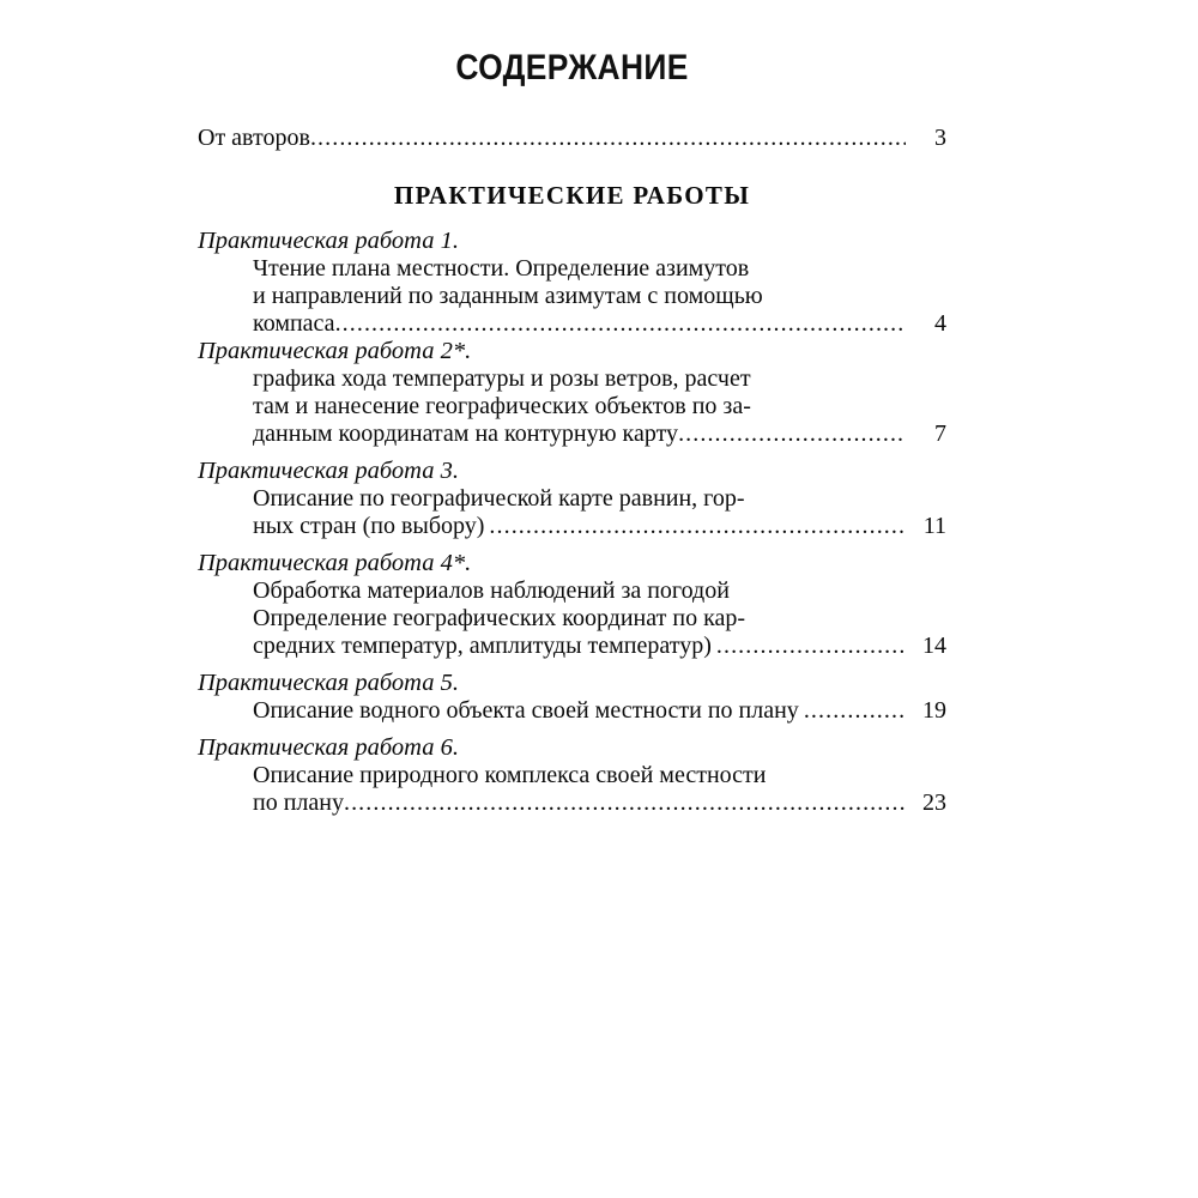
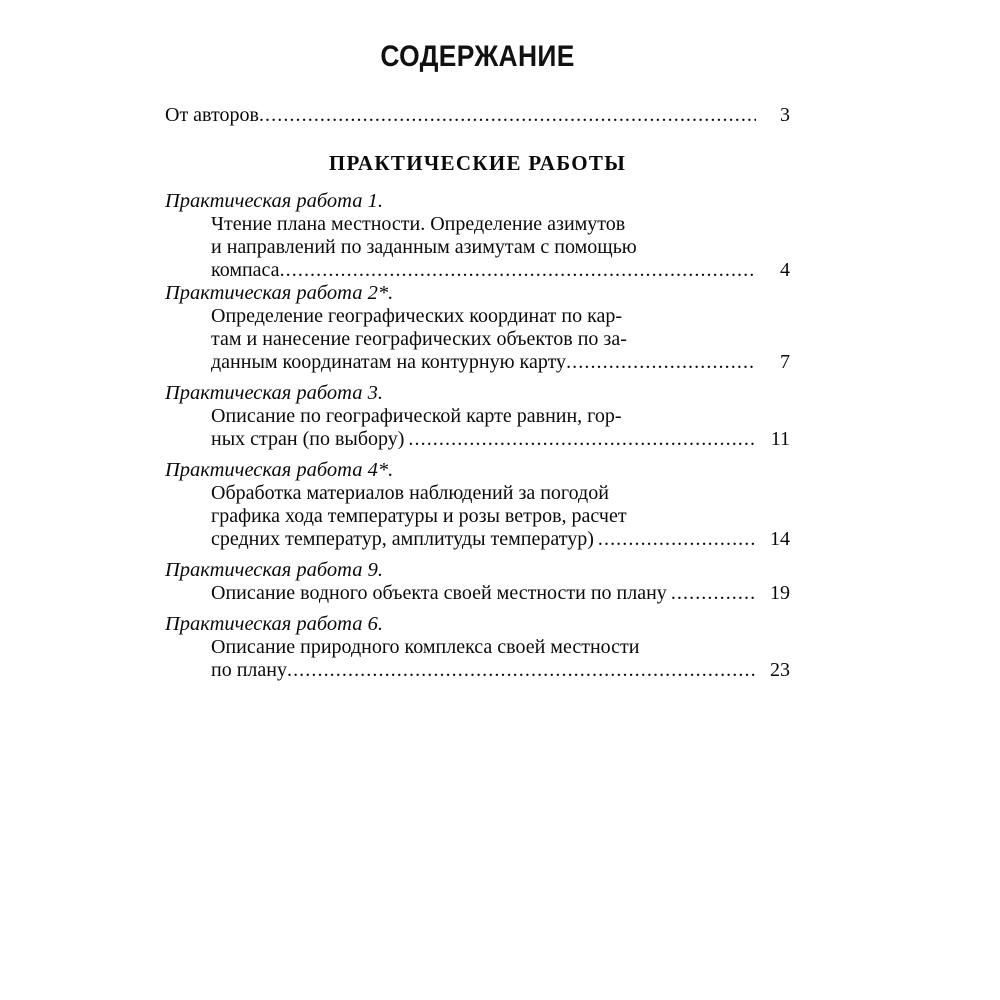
  СОДЕРЖАНИЕ
  От авторов
  3
  ПРАКТИЧЕСКИЕ РАБОТЫ
  Практическая работа 1.
  Чтение плана местности. Определение азимутов
  и направлений по заданным азимутам с помощью
  компаса
  4
  Практическая работа 2*.
- графика хода температуры и розы ветров, расчет
+ Определение географических координат по кар-
  там и нанесение географических объектов по за-
  данным координатам на контурную карту
  7
  Практическая работа 3.
  Описание по географической карте равнин, гор-
  ных стран (по выбору)
  11
  Практическая работа 4*.
  Обработка материалов наблюдений за погодой
- Определение географических координат по кар-
+ графика хода температуры и розы ветров, расчет
  средних температур, амплитуды температур)
  14
- Практическая работа 5.
+ Практическая работа 9.
  Описание водного объекта своей местности по плану
  19
  Практическая работа 6.
  Описание природного комплекса своей местности
  по плану
  23
